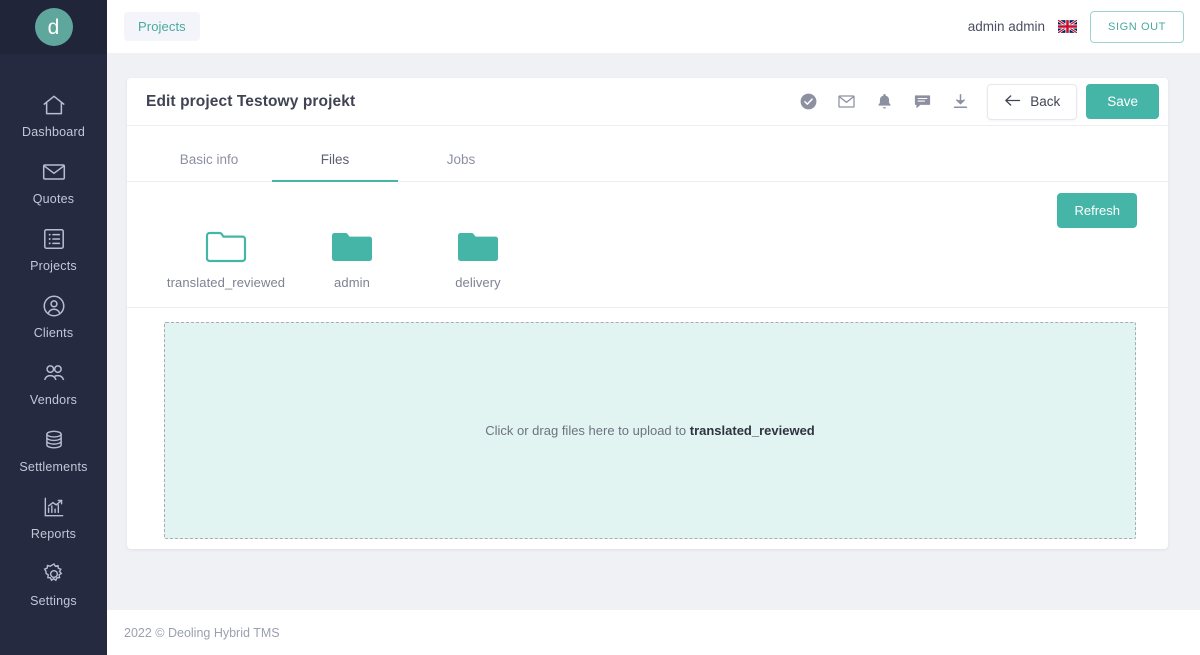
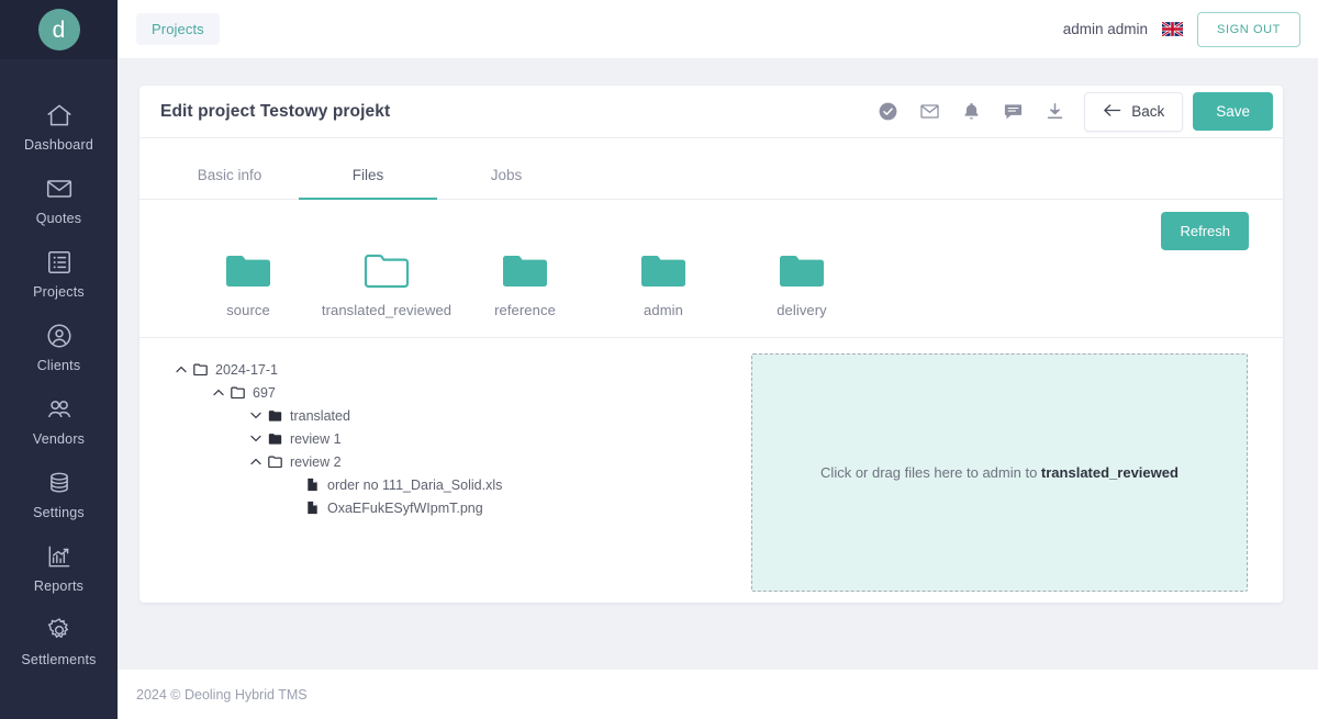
  d
  Dashboard
  Quotes
  Projects
  Clients
  Vendors
- Settlements
+ Settings
  Reports
- Settings
+ Settlements
  Projects
  admin admin
  SIGN OUT
  Edit project Testowy projekt
  Back
  Save
  Basic info
  Files
  Jobs
  Refresh
+ source
  translated_reviewed
+ reference
  admin
  delivery
+ 2024-17-1
+ 697
+ translated
+ review 1
+ review 2
+ order no 111_Daria_Solid.xls
+ OxaEFukESyfWIpmT.png
- Click or drag files here to upload to translated_reviewed
+ Click or drag files here to admin to translated_reviewed
- 2022 © Deoling Hybrid TMS
+ 2024 © Deoling Hybrid TMS
